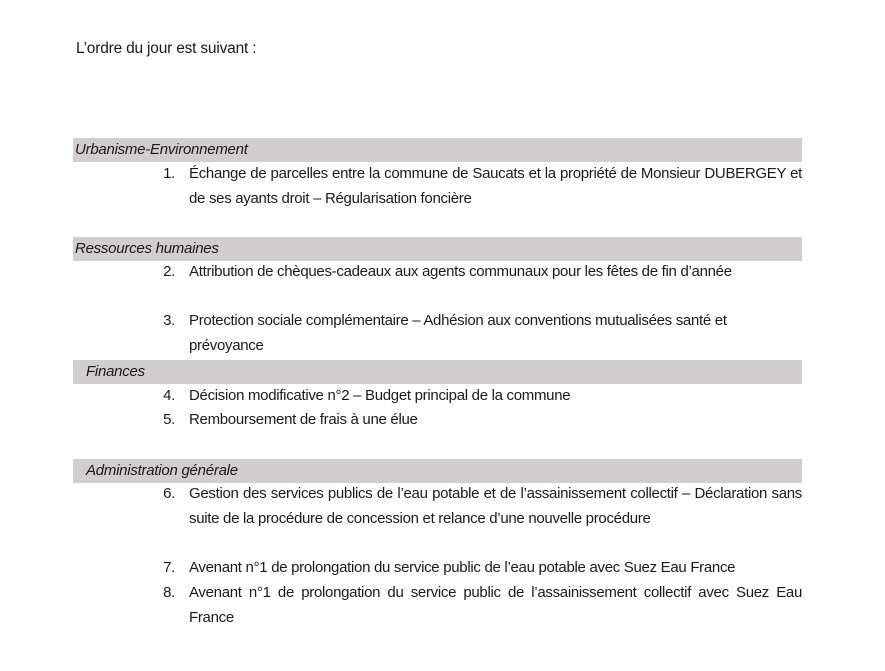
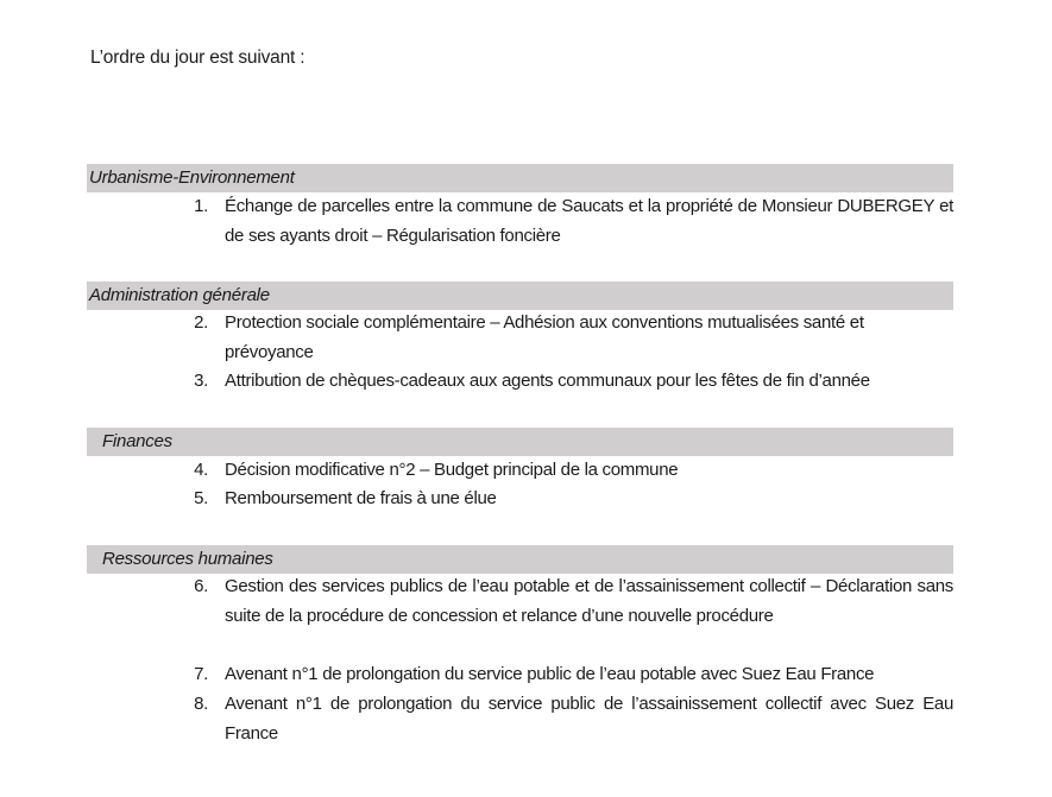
  L’ordre du jour est suivant :
  Urbanisme-Environnement
  1.
  Échange de parcelles entre la commune de Saucats et la propriété de Monsieur DUBERGEY et de ses ayants droit – Régularisation foncière
- Ressources humaines
+ Administration générale
  2.
- Attribution de chèques-cadeaux aux agents communaux pour les fêtes de fin d’année
+ Protection sociale complémentaire – Adhésion aux conventions mutualisées santé et prévoyance
  3.
- Protection sociale complémentaire – Adhésion aux conventions mutualisées santé et prévoyance
+ Attribution de chèques-cadeaux aux agents communaux pour les fêtes de fin d’année
  Finances
  4.
  Décision modificative n°2 – Budget principal de la commune
  5.
  Remboursement de frais à une élue
- Administration générale
+ Ressources humaines
  6.
  Gestion des services publics de l’eau potable et de l’assainissement collectif – Déclaration sans suite de la procédure de concession et relance d’une nouvelle procédure
  7.
  Avenant n°1 de prolongation du service public de l’eau potable avec Suez Eau France
  8.
  Avenant n°1 de prolongation du service public de l’assainissement collectif avec Suez Eau France
